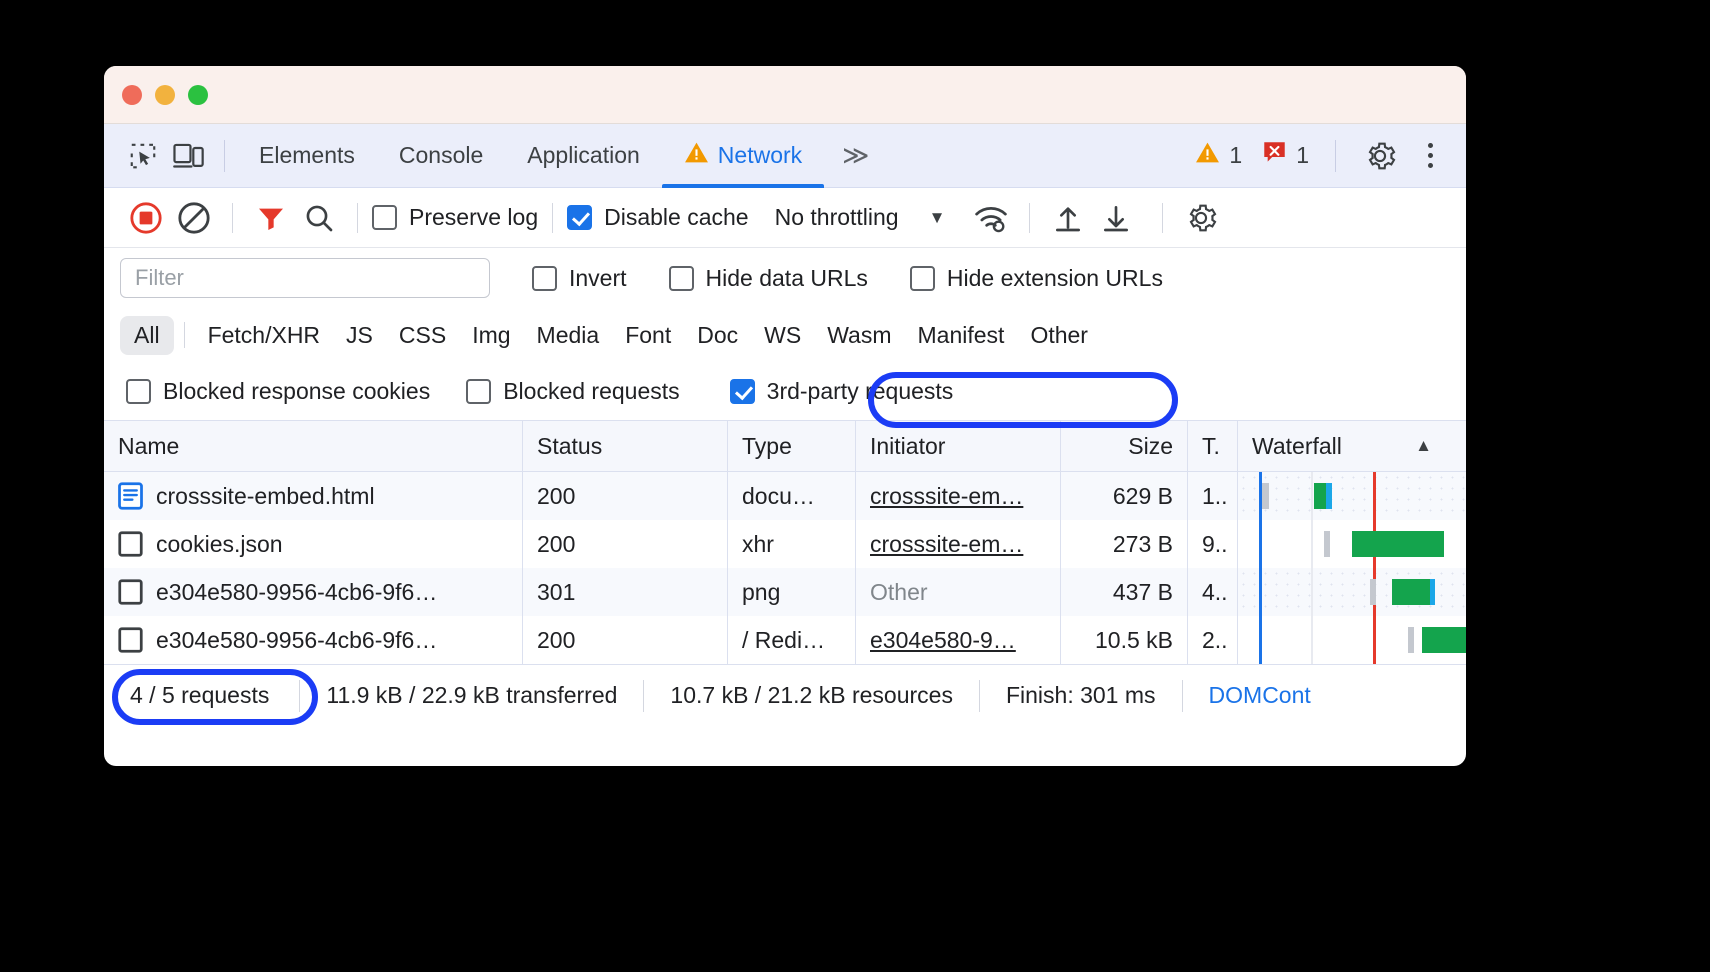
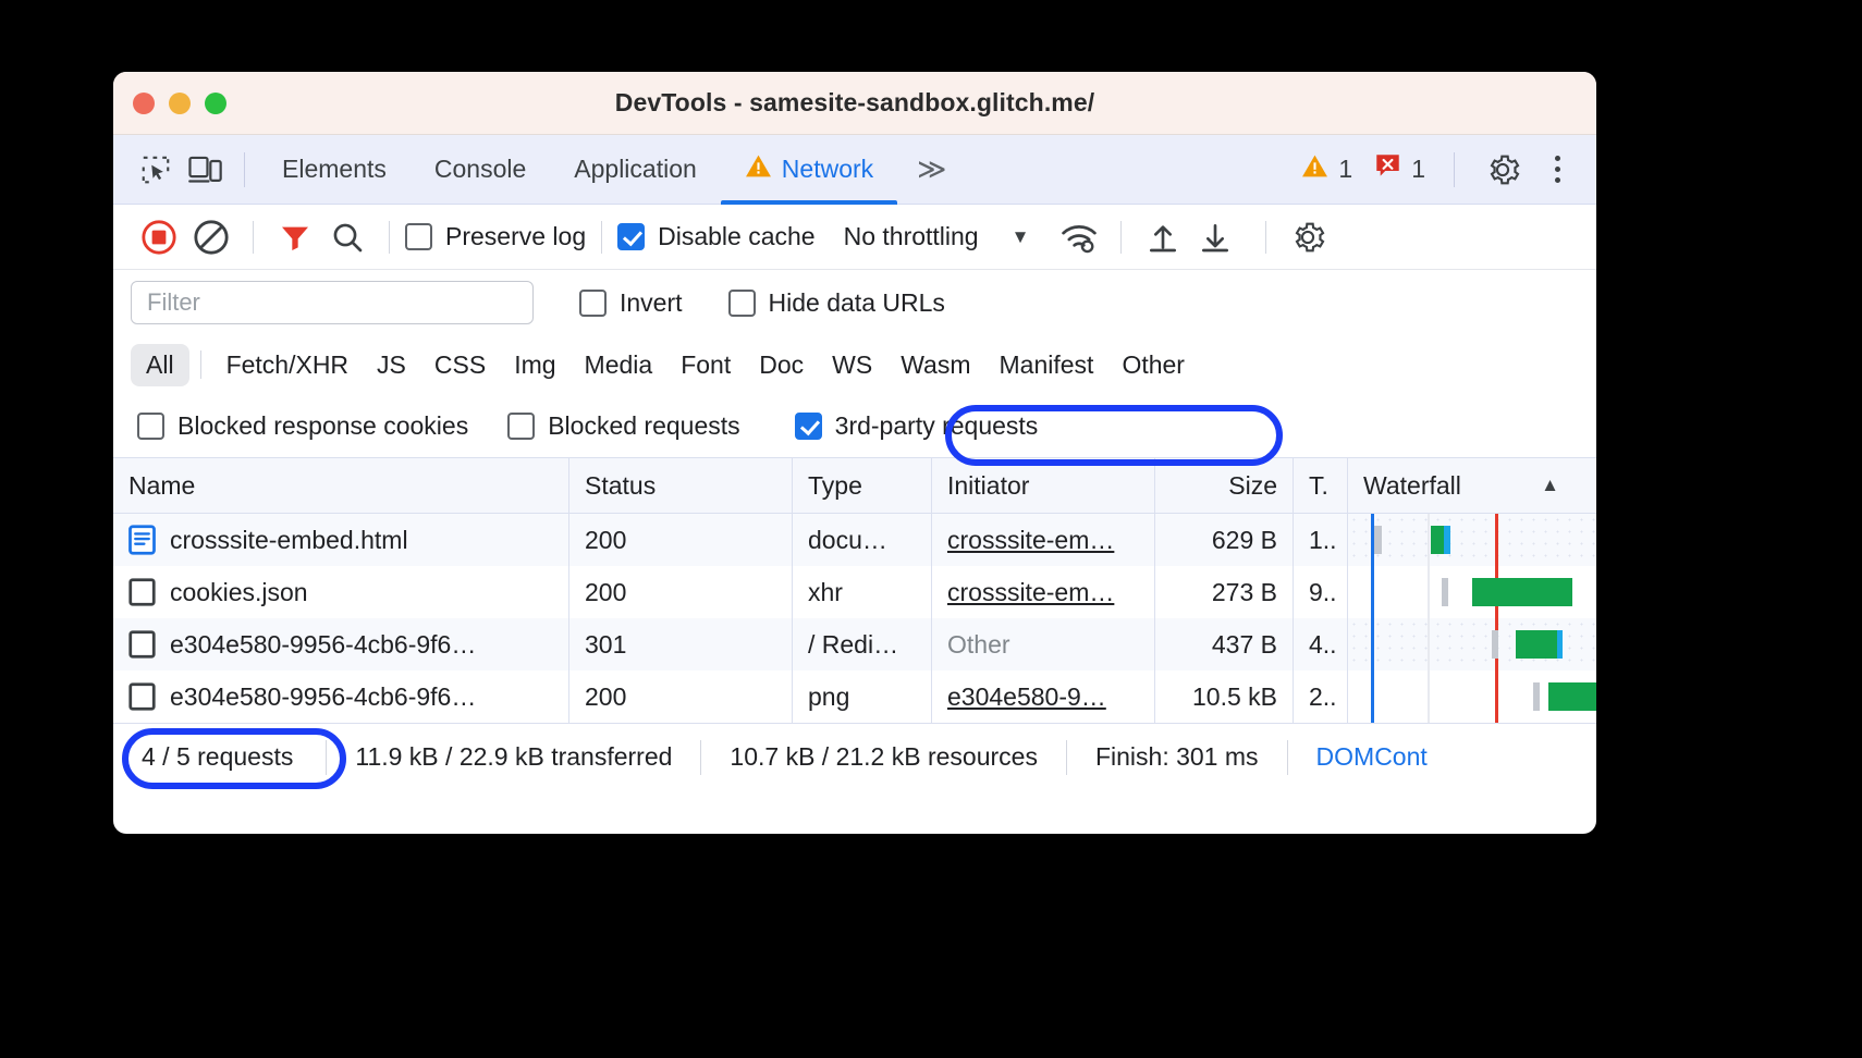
+ DevTools - samesite-sandbox.glitch.me/
  Elements
  Console
  Application
  Network
  ≫
  1
  1
  Preserve log
  Disable cache
  No throttling
  ▼
  Filter
  Invert
  Hide data URLs
- Hide extension URLs
  All
  Fetch/XHR
  JS
  CSS
  Img
  Media
  Font
  Doc
  WS
  Wasm
  Manifest
  Other
  Blocked response cookies
  Blocked requests
  3rd-party requests
  Name
  Status
  Type
  Initiator
  Size
  T.
  Waterfall
  ▲
  crosssite-embed.html
  200
  docu…
  crosssite-em…
  629 B
  1..
  cookies.json
  200
  xhr
  crosssite-em…
  273 B
  9..
  e304e580-9956-4cb6-9f6…
  301
- png
+ / Redi…
  Other
  437 B
  4..
  e304e580-9956-4cb6-9f6…
  200
- / Redi…
+ png
  e304e580-9…
  10.5 kB
  2..
  4 / 5 requests
  11.9 kB / 22.9 kB transferred
  10.7 kB / 21.2 kB resources
  Finish: 301 ms
  DOMCont
